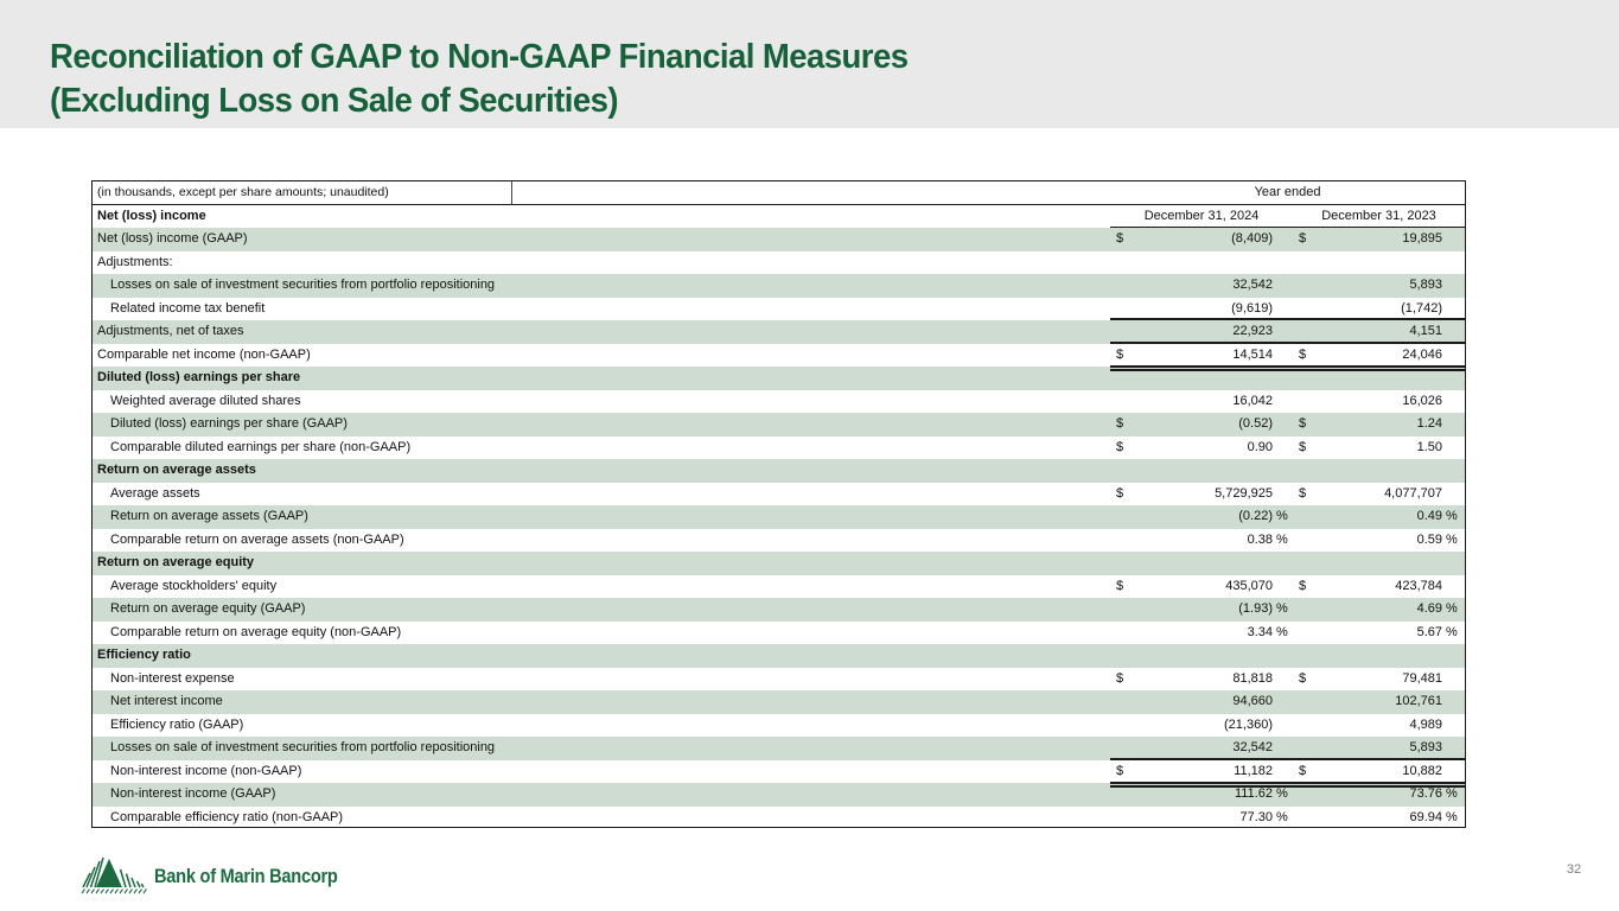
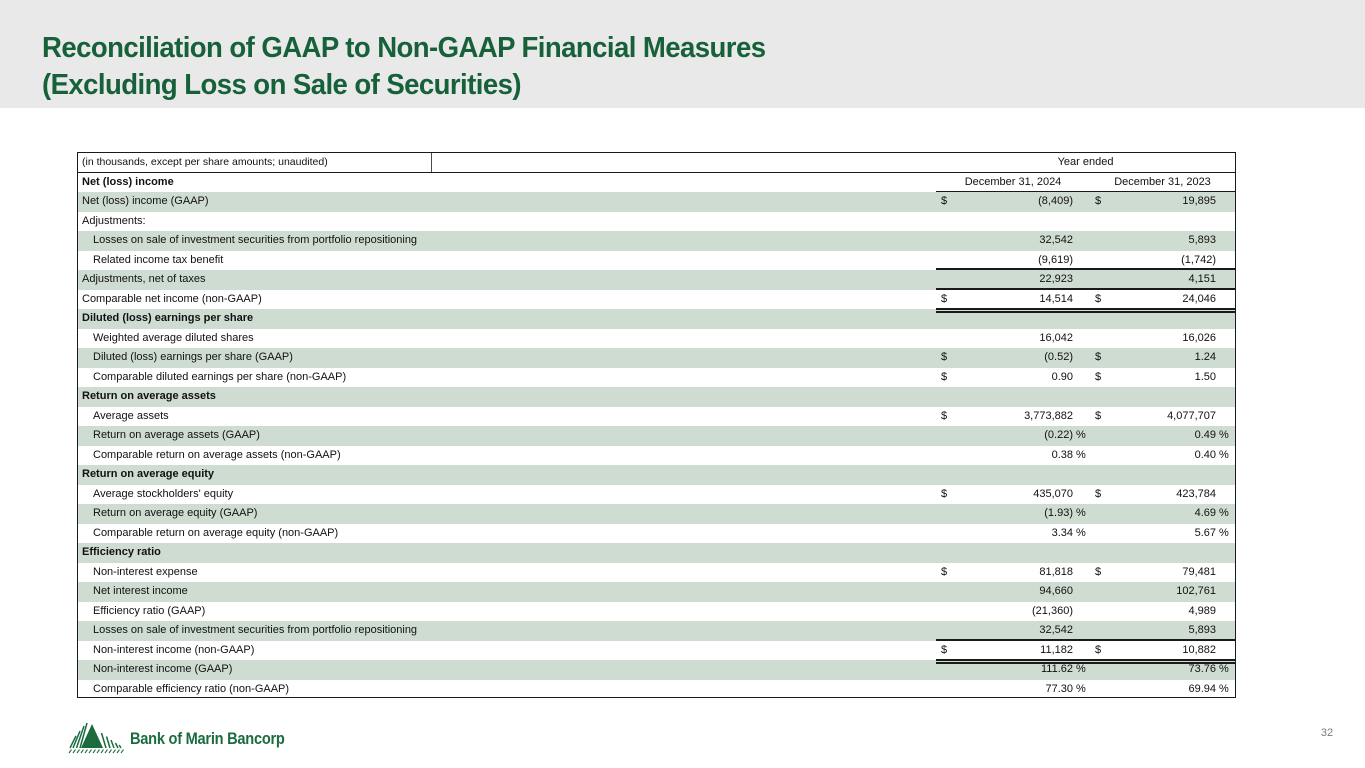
  Reconciliation of GAAP to Non-GAAP Financial Measures
  (Excluding Loss on Sale of Securities)
  (in thousands, except per share amounts; unaudited)
  Year ended
  Net (loss) income
  December 31, 2024
  December 31, 2023
  Net (loss) income (GAAP)
  $
  (8,409)
  $
  19,895
  Adjustments:
  Losses on sale of investment securities from portfolio repositioning
  32,542
  5,893
  Related income tax benefit
  (9,619)
  (1,742)
  Adjustments, net of taxes
  22,923
  4,151
  Comparable net income (non-GAAP)
  $
  14,514
  $
  24,046
  Diluted (loss) earnings per share
  Weighted average diluted shares
  16,042
  16,026
  Diluted (loss) earnings per share (GAAP)
  $
  (0.52)
  $
  1.24
  Comparable diluted earnings per share (non-GAAP)
  $
  0.90
  $
  1.50
  Return on average assets
  Average assets
  $
- 5,729,925
+ 3,773,882
  $
  4,077,707
  Return on average assets (GAAP)
  (0.22)
  %
  0.49
  %
  Comparable return on average assets (non-GAAP)
  0.38
  %
- 0.59
+ 0.40
  %
  Return on average equity
  Average stockholders' equity
  $
  435,070
  $
  423,784
  Return on average equity (GAAP)
  (1.93)
  %
  4.69
  %
  Comparable return on average equity (non-GAAP)
  3.34
  %
  5.67
  %
  Efficiency ratio
  Non-interest expense
  $
  81,818
  $
  79,481
  Net interest income
  94,660
  102,761
  Efficiency ratio (GAAP)
  (21,360)
  4,989
  Losses on sale of investment securities from portfolio repositioning
  32,542
  5,893
  Non-interest income (non-GAAP)
  $
  11,182
  $
  10,882
  Non-interest income (GAAP)
  111.62
  %
  73.76
  %
  Comparable efficiency ratio (non-GAAP)
  77.30
  %
  69.94
  %
  Bank of Marin Bancorp
  32
